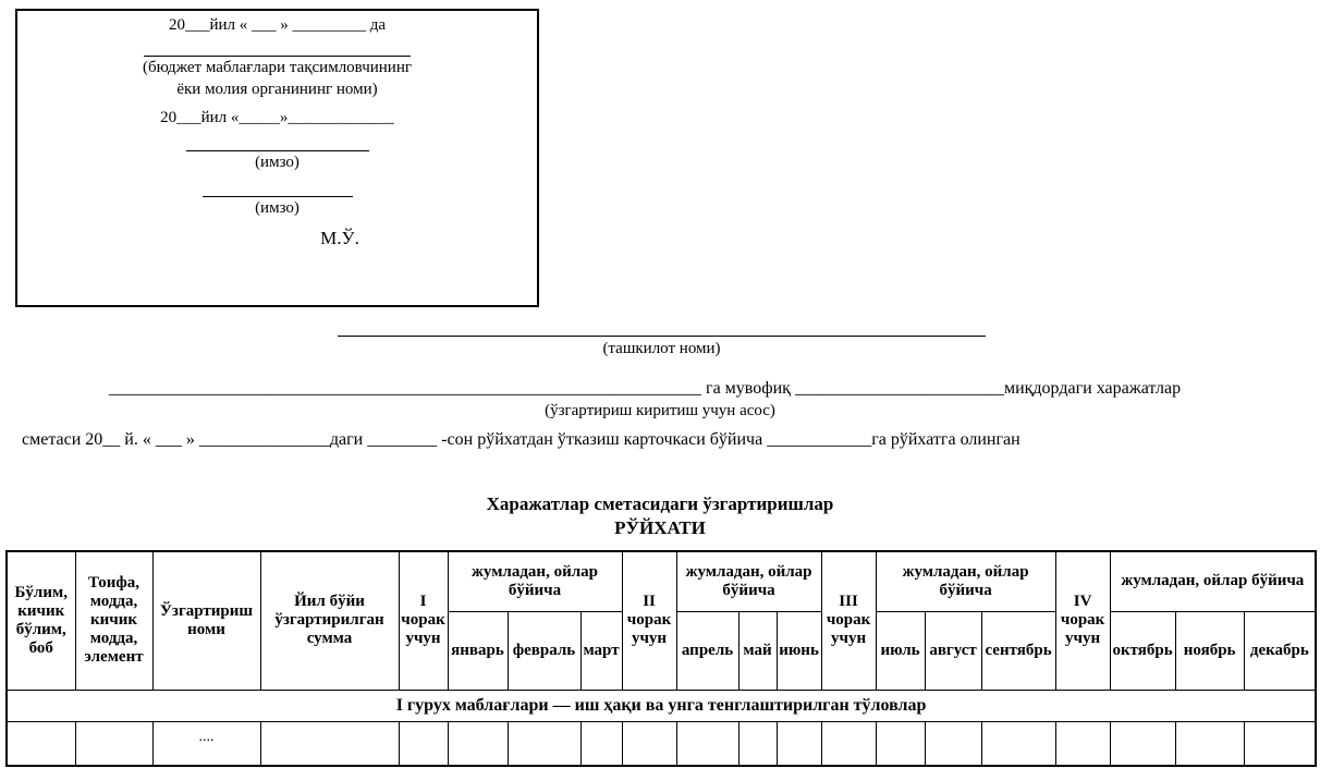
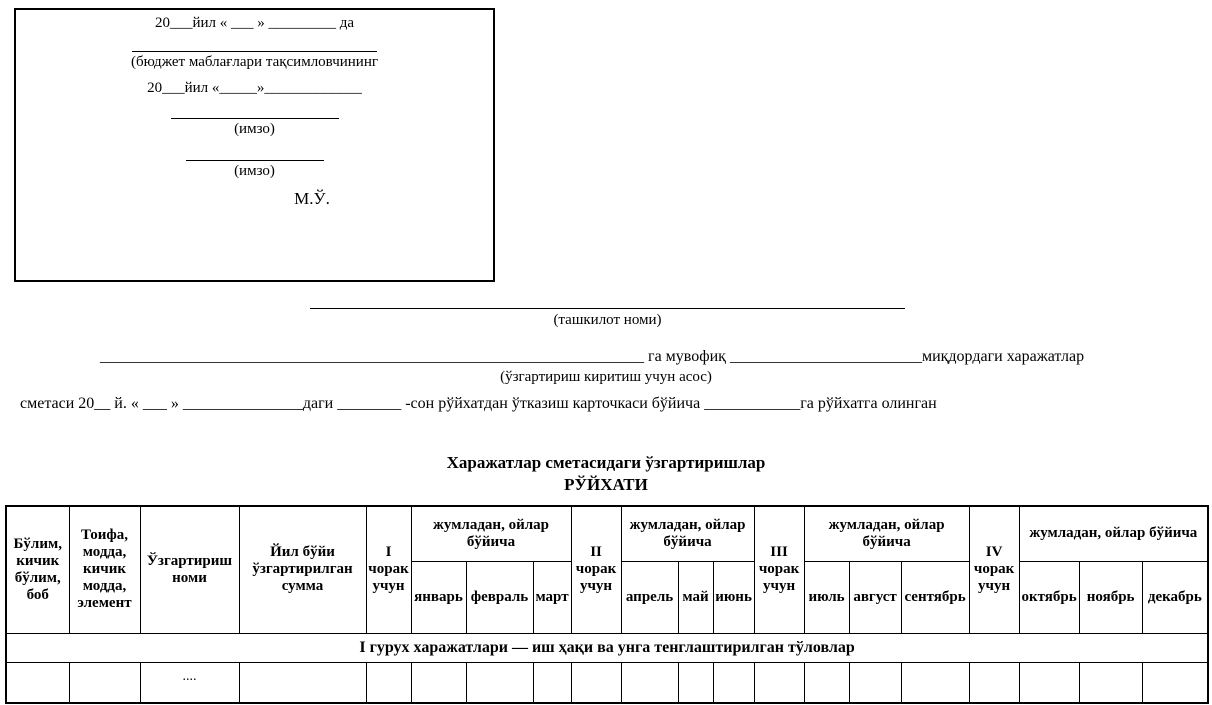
  20___йил « ___ » _________ да
  (бюджет маблағлари тақсимловчининг
- ёки молия органининг номи)
  20___йил «_____»_____________
  (имзо)
  (имзо)
  М.Ў.
  (ташкилот номи)
  ____________________________________________________________________ га мувофиқ ________________________миқдордаги харажатлар
  (ўзгартириш киритиш учун асос)
  сметаси 20__ й. « ___ » _______________даги ________ -сон рўйхатдан ўтказиш карточкаси бўйича ____________га рўйхатга олинган
  Харажатлар сметасидаги ўзгартиришлар
  РЎЙХАТИ
  Бўлим, кичик бўлим, боб	Тоифа, модда, кичик модда, элемент	Ўзгартириш номи	Йил бўйи ўзгартирилган сумма	I чорак учун	жумладан, ойлар бўйича	II чорак учун	жумладан, ойлар бўйича	III чорак учун	жумладан, ойлар бўйича	IV чорак учун	жумладан, ойлар бўйича
  январь	февраль	март	апрель	май	июнь	июль	август	сентябрь	октябрь	ноябрь	декабрь
- I гурух маблағлари — иш ҳақи ва унга тенглаштирилган тўловлар
+ I гурух харажатлари — иш ҳақи ва унга тенглаштирилган тўловлар
  		....
